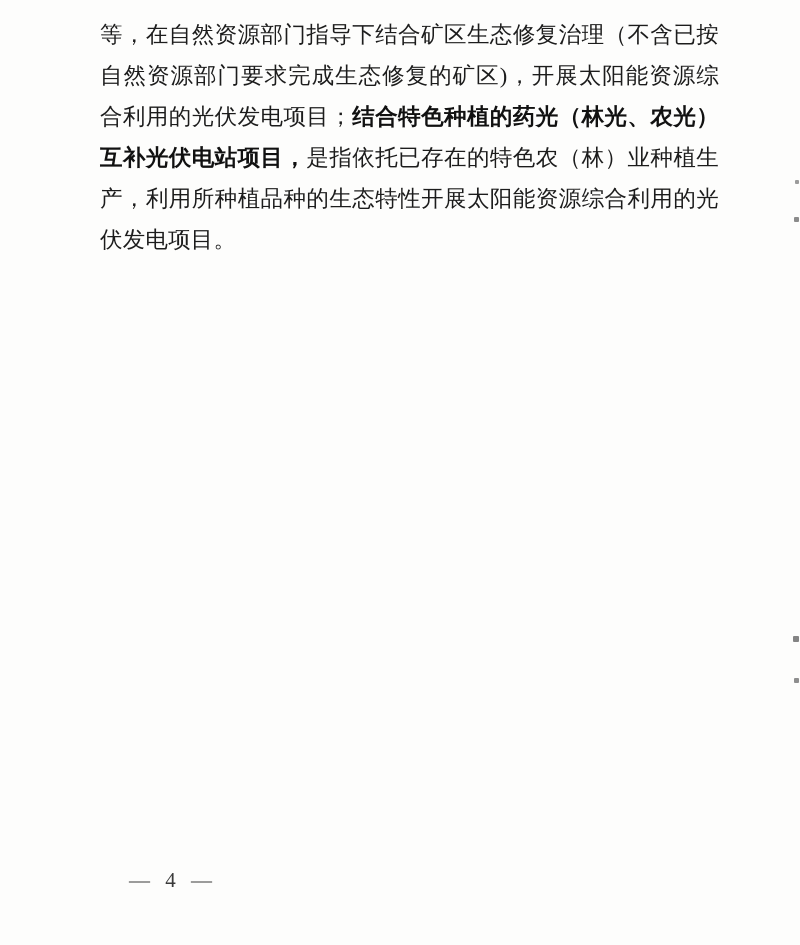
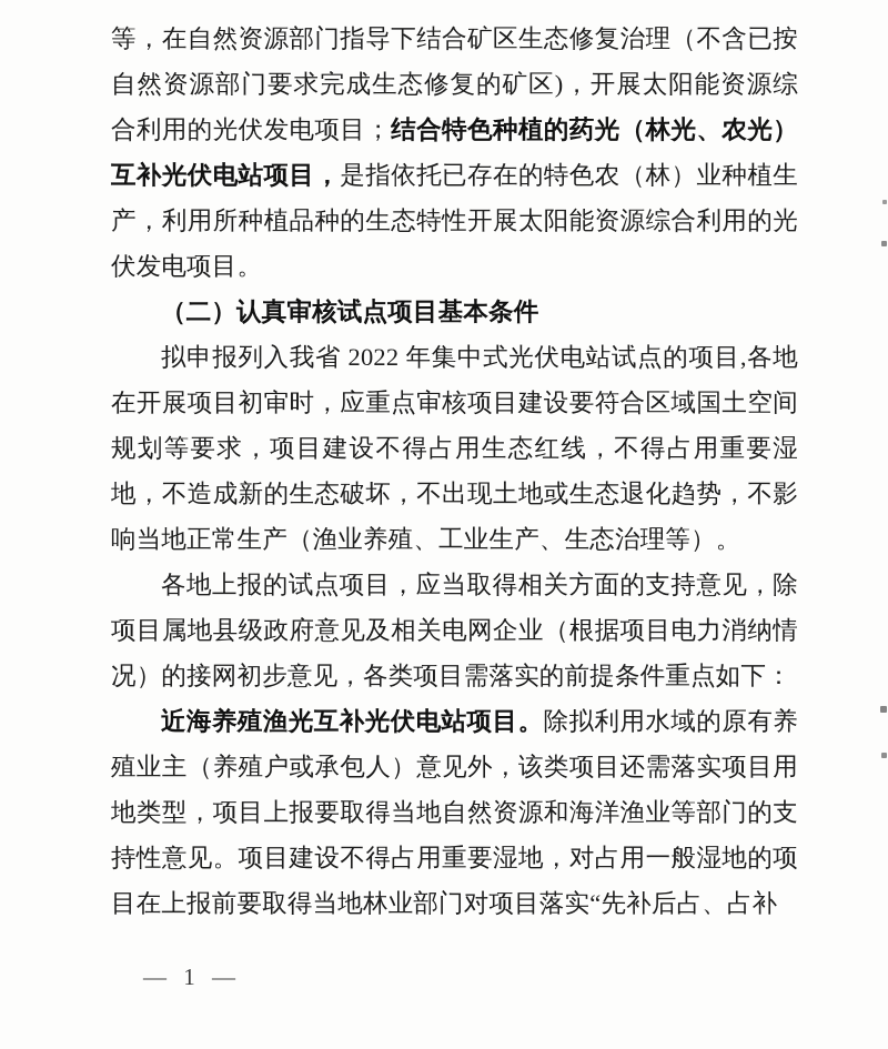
  等，在自然资源部门指导下结合矿区生态修复治理（不含已按自然资源部门要求完成生态修复的矿区)，开展太阳能资源综合利用的光伏发电项目；结合特色种植的药光（林光、农光）互补光伏电站项目，是指依托已存在的特色农（林）业种植生产，利用所种植品种的生态特性开展太阳能资源综合利用的光伏发电项目。
+ （二）认真审核试点项目基本条件
+ 拟申报列入我省 2022 年集中式光伏电站试点的项目,各地在开展项目初审时，应重点审核项目建设要符合区域国土空间规划等要求，项目建设不得占用生态红线，不得占用重要湿地，不造成新的生态破坏，不出现土地或生态退化趋势，不影响当地正常生产（渔业养殖、工业生产、生态治理等）。
+ 各地上报的试点项目，应当取得相关方面的支持意见，除项目属地县级政府意见及相关电网企业（根据项目电力消纳情况）的接网初步意见，各类项目需落实的前提条件重点如下：
+ 近海养殖渔光互补光伏电站项目。除拟利用水域的原有养殖业主（养殖户或承包人）意见外，该类项目还需落实项目用地类型，项目上报要取得当地自然资源和海洋渔业等部门的支持性意见。项目建设不得占用重要湿地，对占用一般湿地的项目在上报前要取得当地林业部门对项目落实“先补后占、占补
- — 4 —
+ — 1 —
